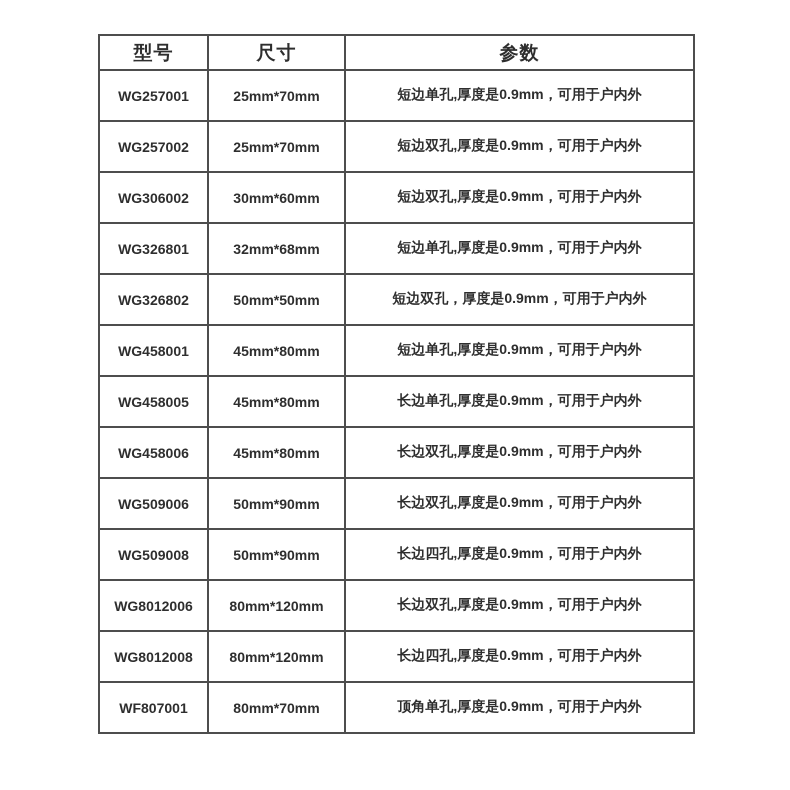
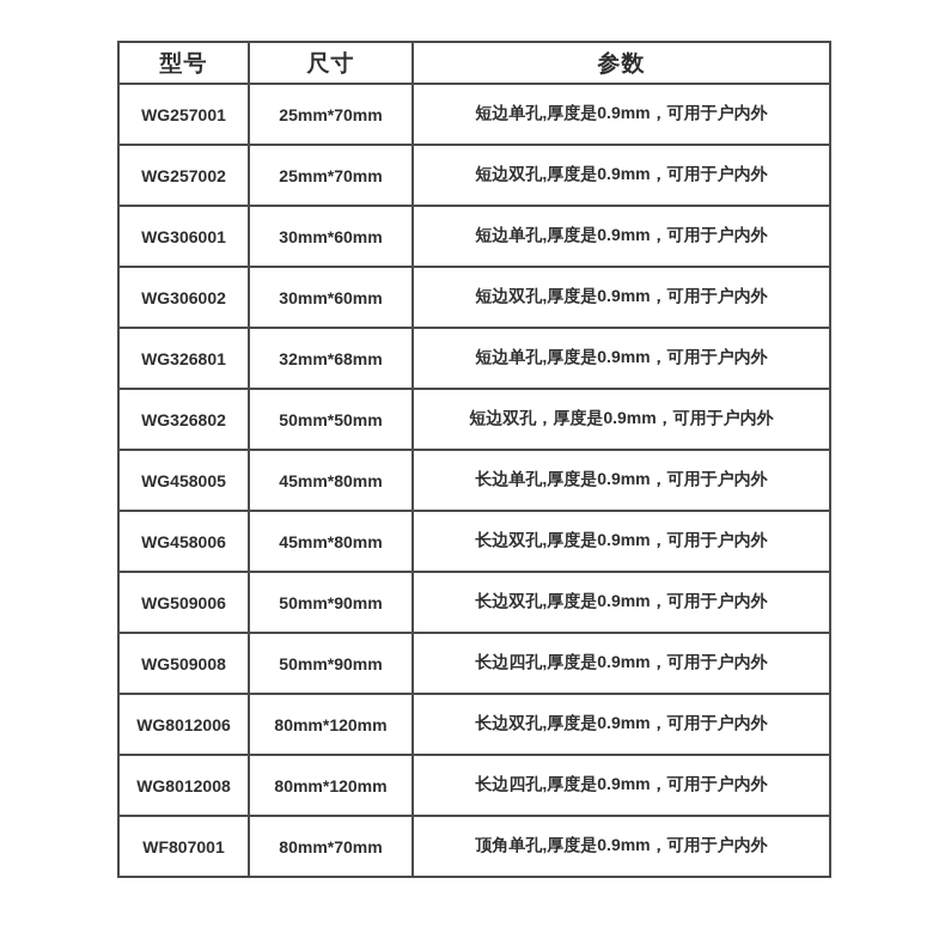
  型号	尺寸	参数
  WG257001	25mm*70mm	短边单孔,厚度是0.9mm，可用于户内外
  WG257002	25mm*70mm	短边双孔,厚度是0.9mm，可用于户内外
+ WG306001	30mm*60mm	短边单孔,厚度是0.9mm，可用于户内外
  WG306002	30mm*60mm	短边双孔,厚度是0.9mm，可用于户内外
  WG326801	32mm*68mm	短边单孔,厚度是0.9mm，可用于户内外
  WG326802	50mm*50mm	短边双孔，厚度是0.9mm，可用于户内外
- WG458001	45mm*80mm	短边单孔,厚度是0.9mm，可用于户内外
  WG458005	45mm*80mm	长边单孔,厚度是0.9mm，可用于户内外
  WG458006	45mm*80mm	长边双孔,厚度是0.9mm，可用于户内外
  WG509006	50mm*90mm	长边双孔,厚度是0.9mm，可用于户内外
  WG509008	50mm*90mm	长边四孔,厚度是0.9mm，可用于户内外
  WG8012006	80mm*120mm	长边双孔,厚度是0.9mm，可用于户内外
  WG8012008	80mm*120mm	长边四孔,厚度是0.9mm，可用于户内外
  WF807001	80mm*70mm	顶角单孔,厚度是0.9mm，可用于户内外
